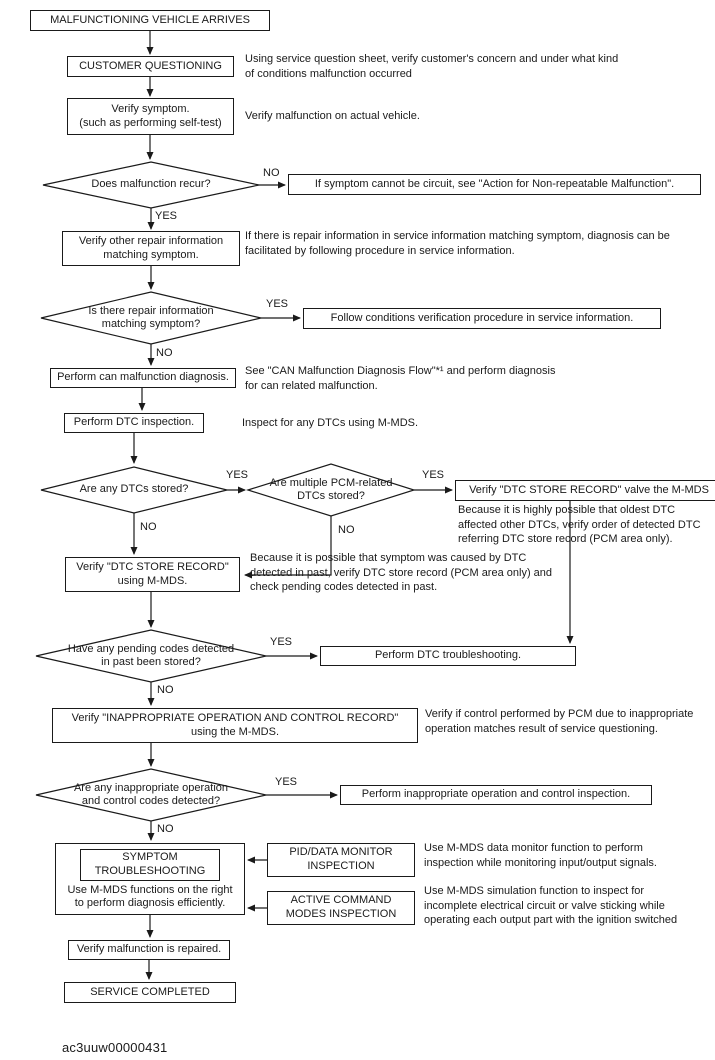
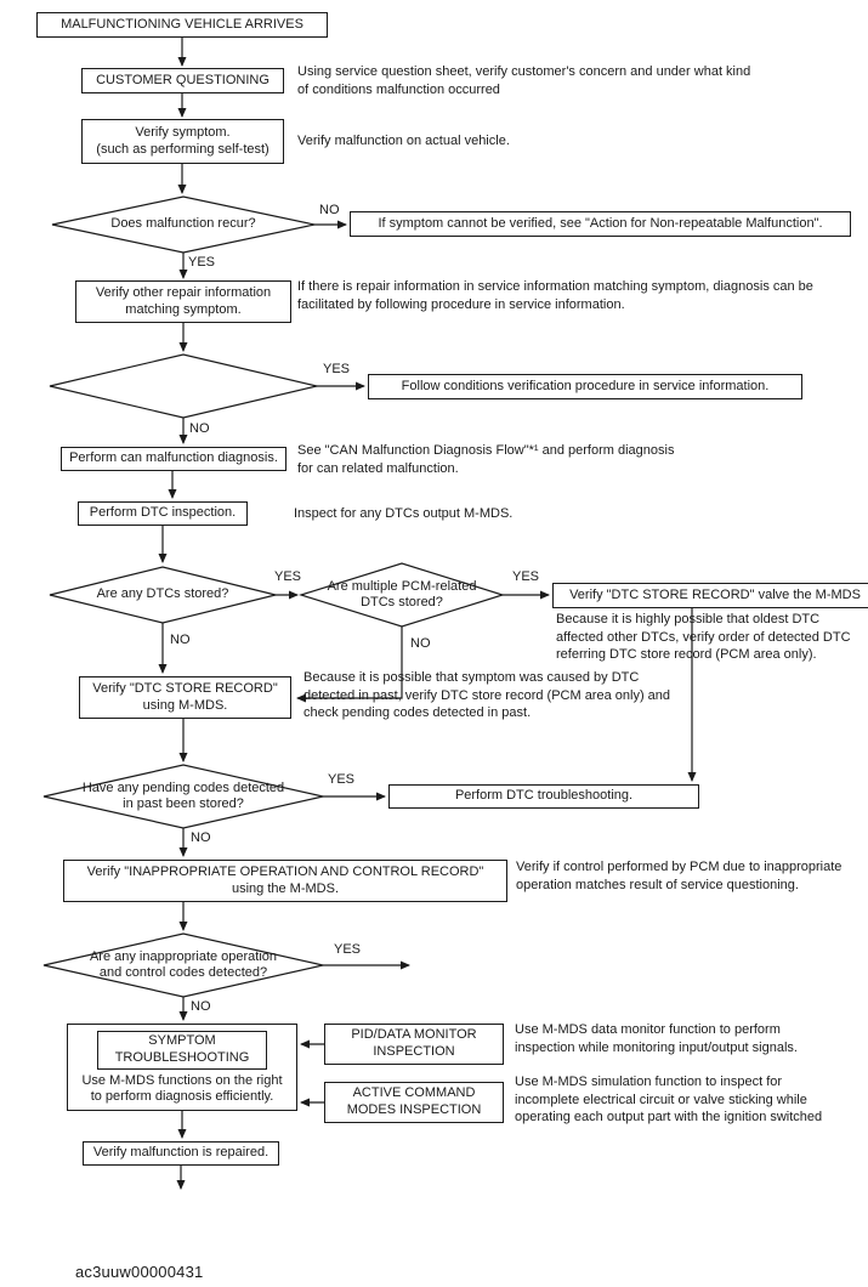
  MALFUNCTIONING VEHICLE ARRIVES
  CUSTOMER QUESTIONING
  Verify symptom.
  (such as performing self-test)
- If symptom cannot be circuit, see "Action for Non-repeatable Malfunction".
+ If symptom cannot be verified, see "Action for Non-repeatable Malfunction".
  Verify other repair information
  matching symptom.
  Follow conditions verification procedure in service information.
  Perform can malfunction diagnosis.
  Perform DTC inspection.
  Verify "DTC STORE RECORD" valve the M-MDS
  Verify "DTC STORE RECORD"
  using M-MDS.
  Perform DTC troubleshooting.
  Verify "INAPPROPRIATE OPERATION AND CONTROL RECORD"
  using the M-MDS.
- Perform inappropriate operation and control inspection.
  SYMPTOM
  TROUBLESHOOTING
  Use M-MDS functions on the right
  to perform diagnosis efficiently.
  PID/DATA MONITOR
  INSPECTION
  ACTIVE COMMAND
  MODES INSPECTION
  Verify malfunction is repaired.
- SERVICE COMPLETED
  Does malfunction recur?
- Is there repair information
- matching symptom?
  Are any DTCs stored?
  Are multiple PCM-related
  DTCs stored?
  Have any pending codes detected
  in past been stored?
  Are any inappropriate operation
  and control codes detected?
  NO
  YES
  YES
  NO
  YES
  NO
  YES
  NO
  YES
  NO
  YES
  NO
  Using service question sheet, verify customer's concern and under what kind
  of conditions malfunction occurred
  Verify malfunction on actual vehicle.
  If there is repair information in service information matching symptom, diagnosis can be
  facilitated by following procedure in service information.
  See "CAN Malfunction Diagnosis Flow"*¹ and perform diagnosis
  for can related malfunction.
- Inspect for any DTCs using M-MDS.
+ Inspect for any DTCs output M-MDS.
  Because it is highly possible that oldest DTC
  affected other DTCs, verify order of detected DTC
  referring DTC store record (PCM area only).
  Because it is possible that symptom was caused by DTC
  detected in past, verify DTC store record (PCM area only) and
  check pending codes detected in past.
  Verify if control performed by PCM due to inappropriate
  operation matches result of service questioning.
  Use M-MDS data monitor function to perform
  inspection while monitoring input/output signals.
  Use M-MDS simulation function to inspect for
  incomplete electrical circuit or valve sticking while
  operating each output part with the ignition switched
  ac3uuw00000431
